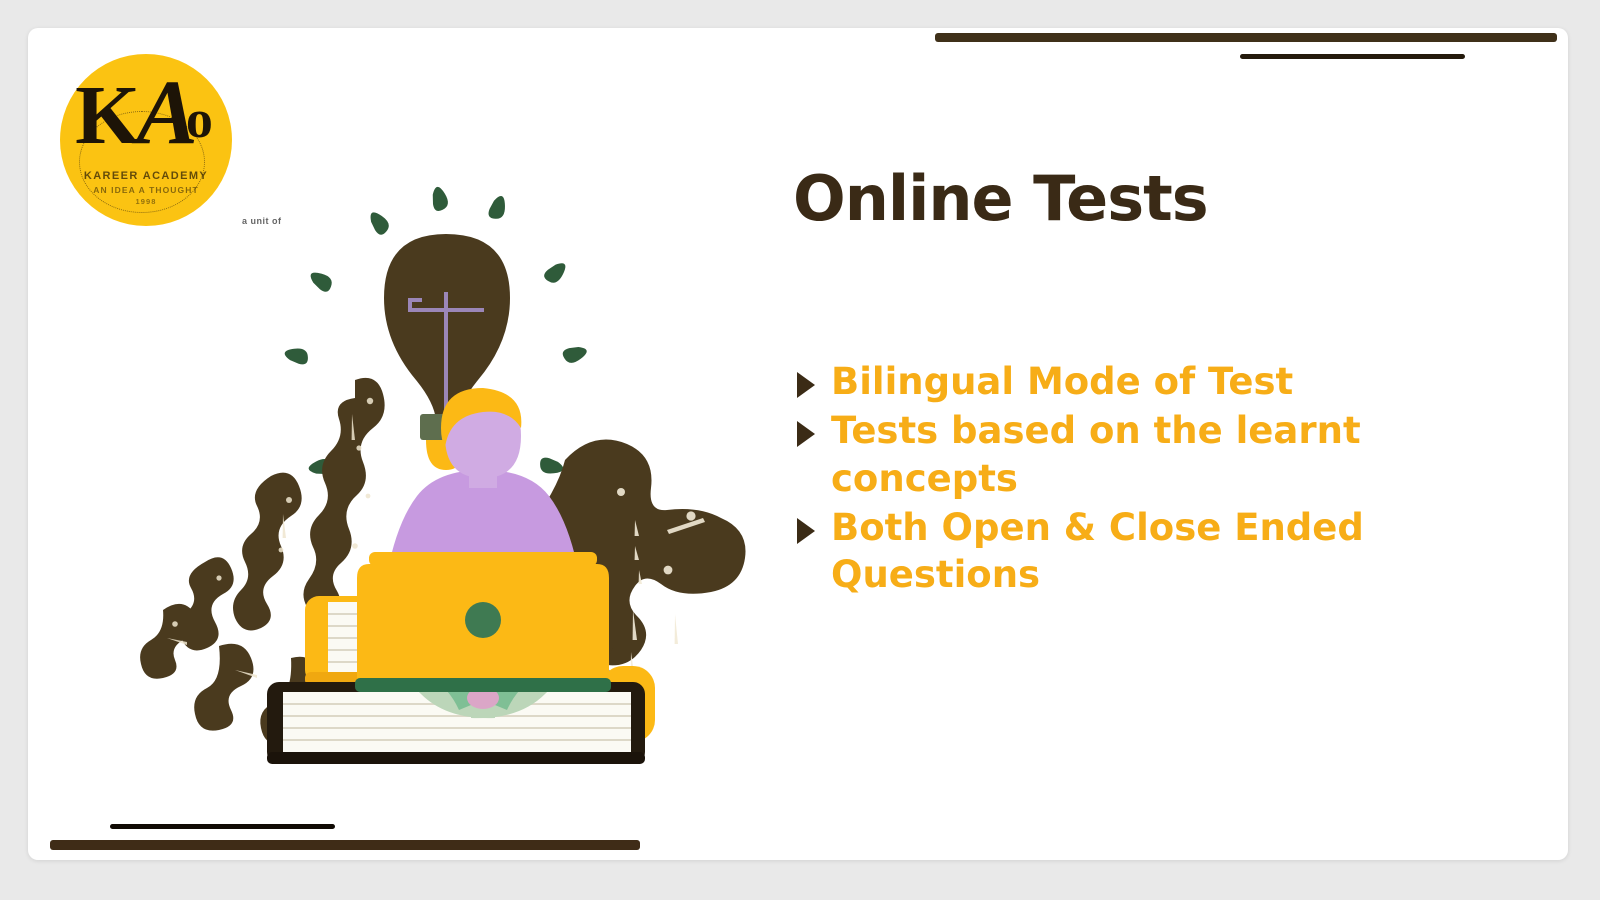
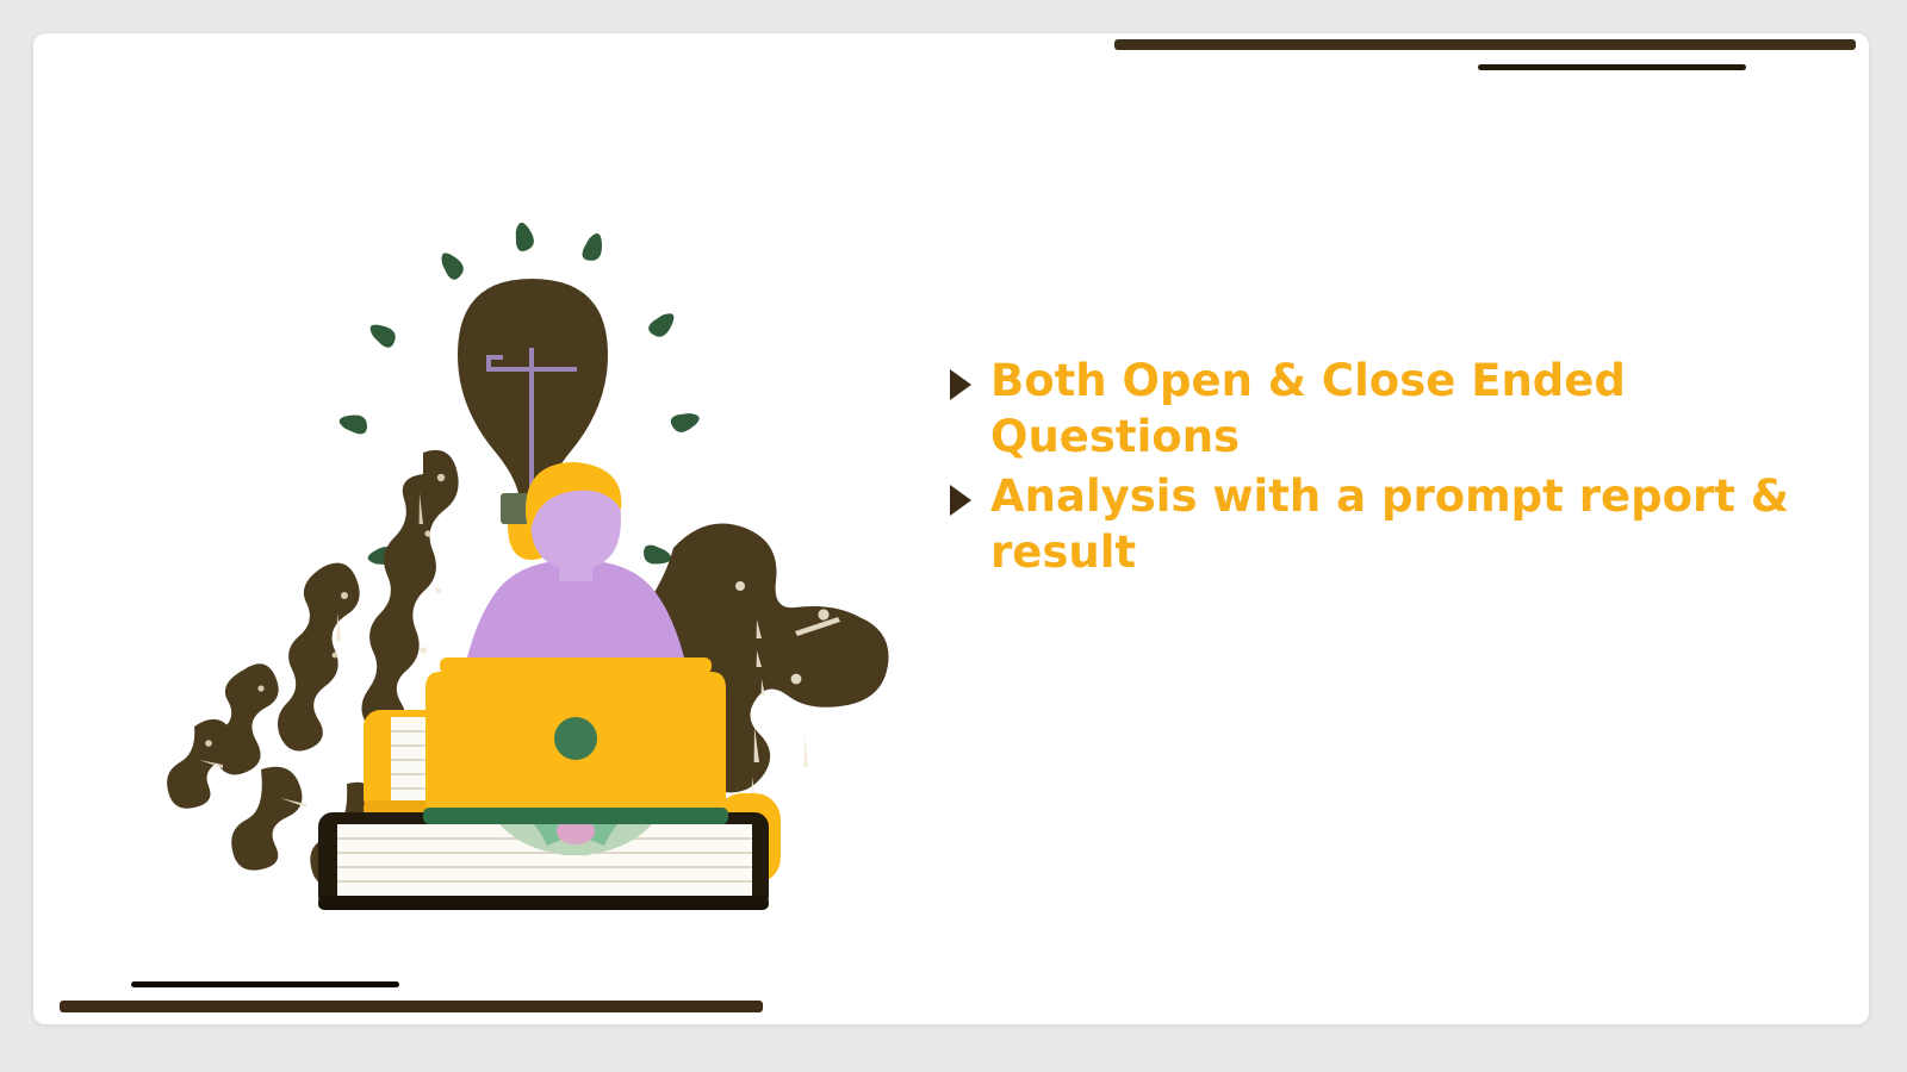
- KAo
- KAREER ACADEMY
- AN IDEA A THOUGHT
- 1998
- a unit of
- Online Tests
- Bilingual Mode of Test
- Tests based on the learnt concepts
  Both Open & Close Ended Questions
+ Analysis with a prompt report & result
